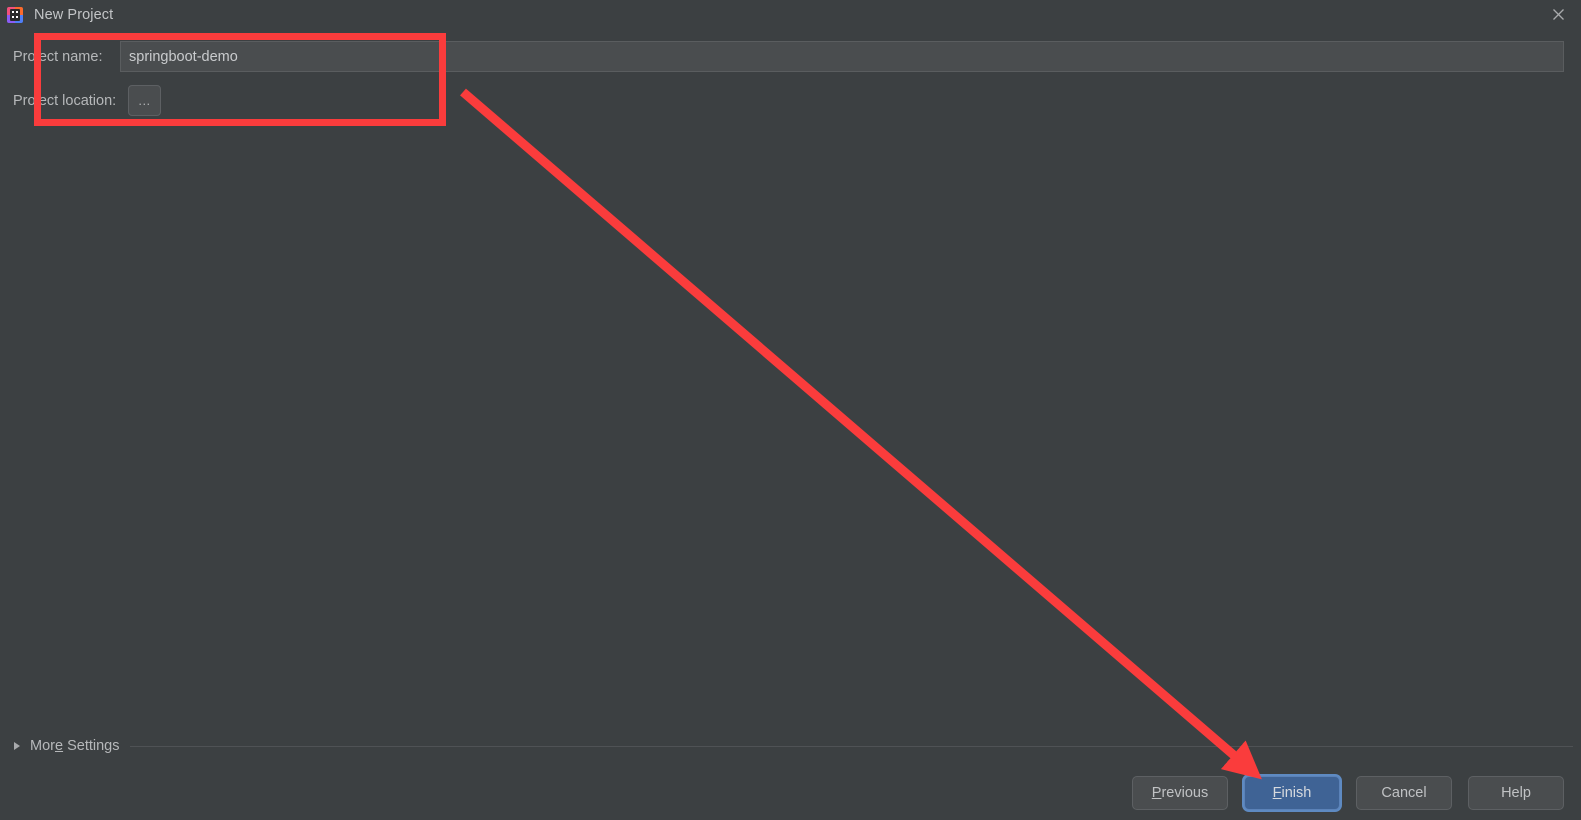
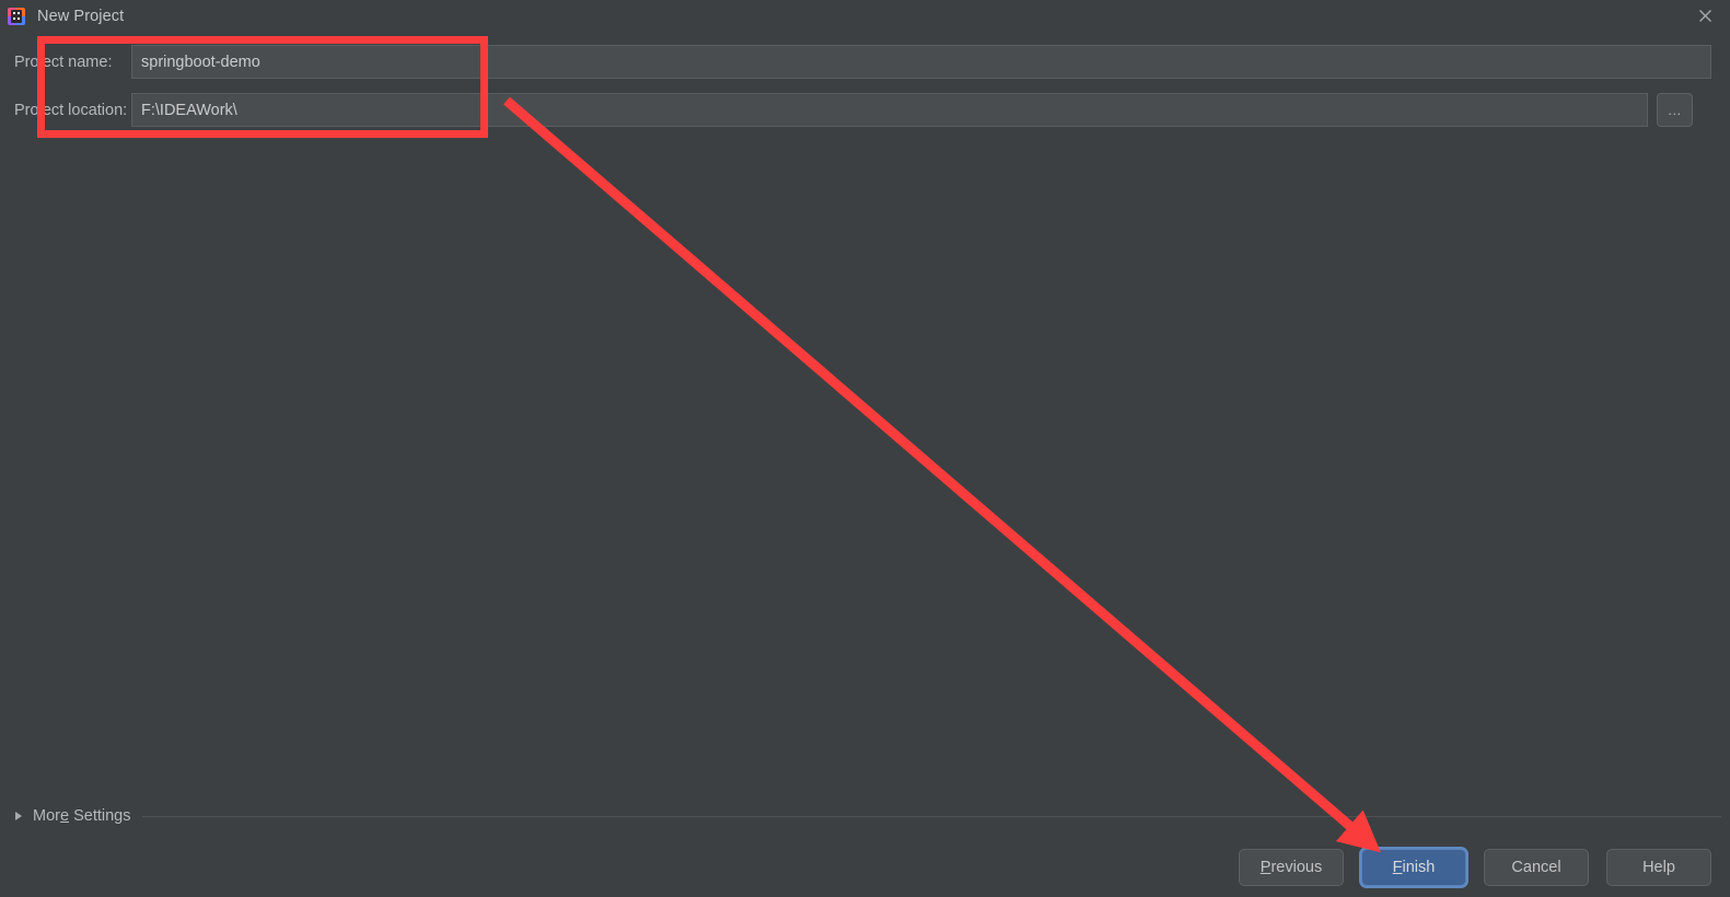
  New Project
  Pro ect name:
  springboot-demo
  Pro ect location:
+ F:\IDEAWork\
  ...
  More Settings
  P
  revious
  F
  inish
  Cancel
  Help
